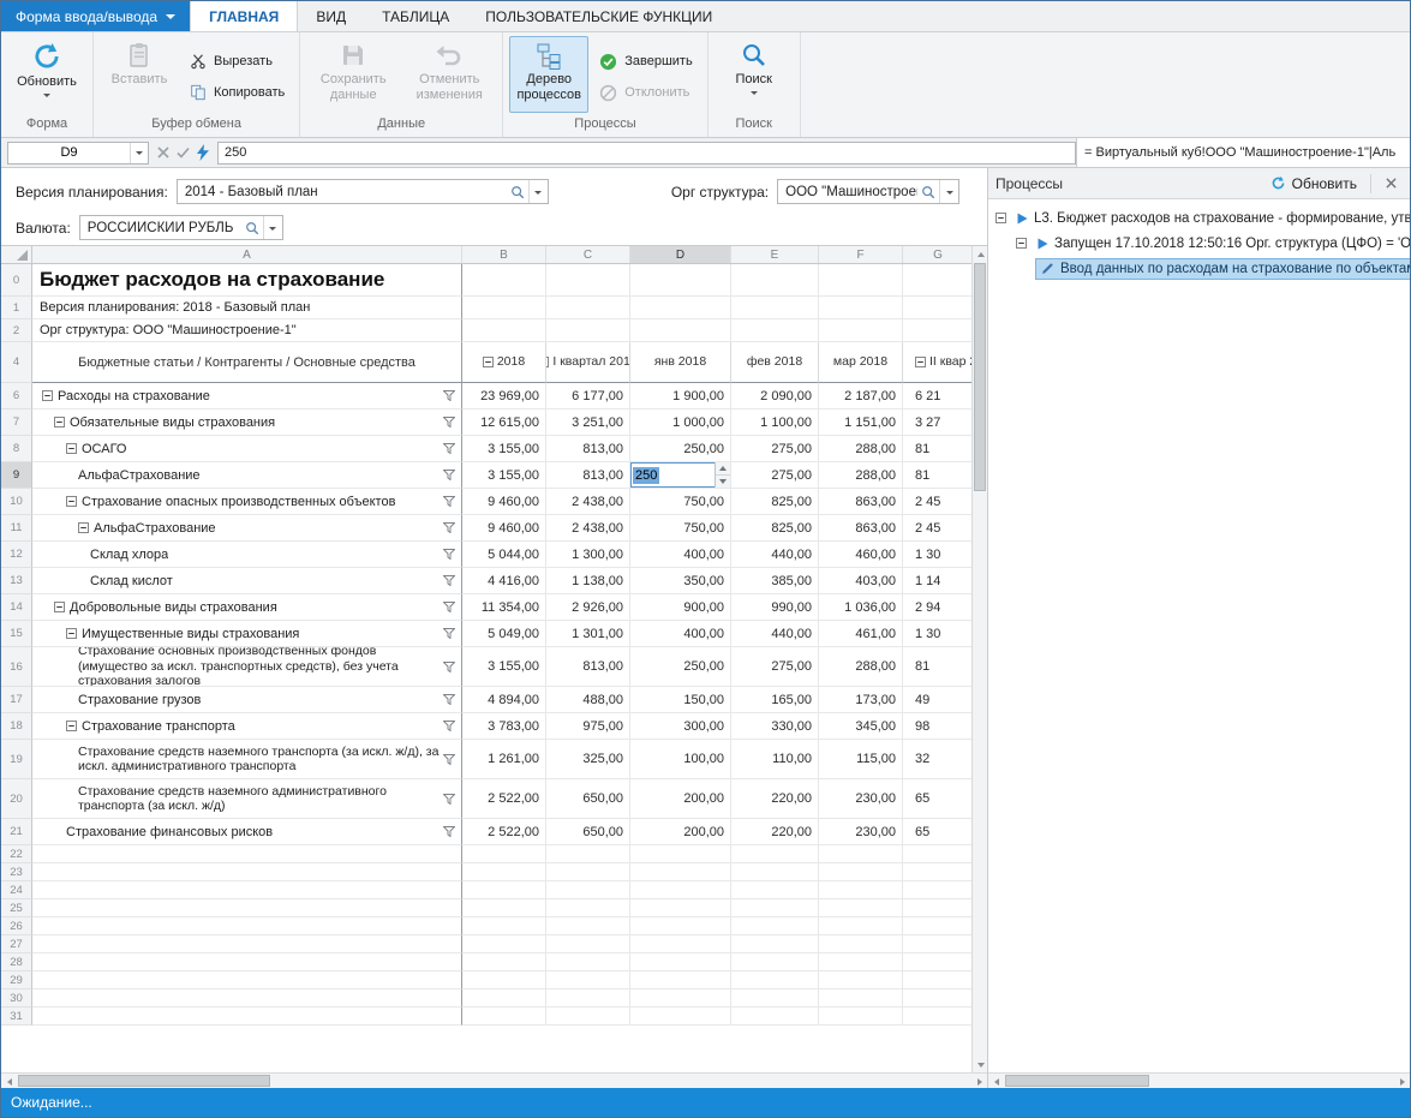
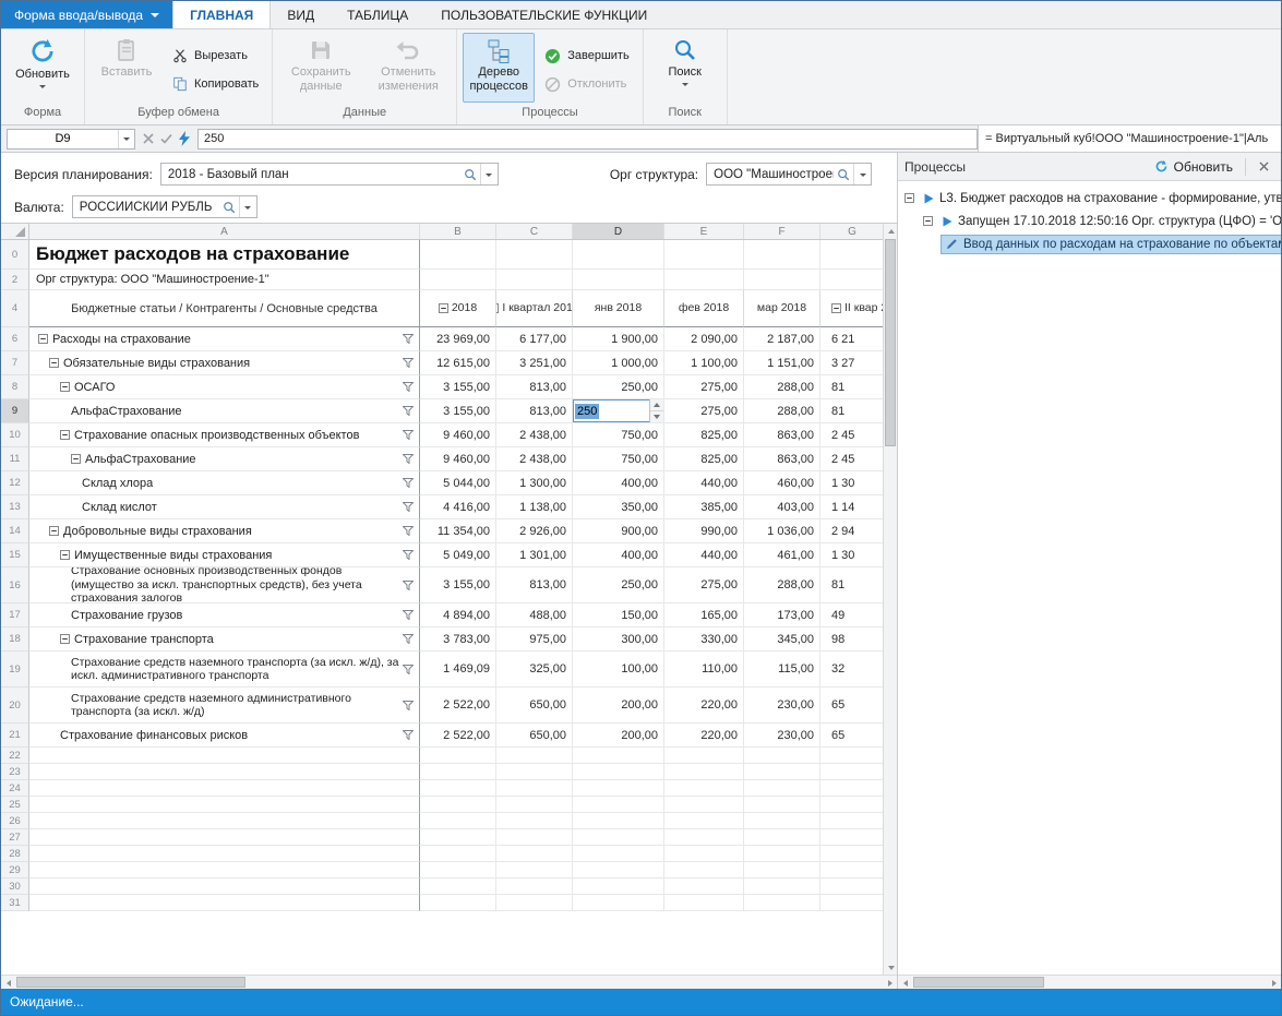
  Форма ввода/вывода
  ГЛАВНАЯ
  ВИД
  ТАБЛИЦА
  ПОЛЬЗОВАТЕЛЬСКИЕ ФУНКЦИИ
  Обновить
  Форма
  Вставить
  Вырезать
  Копировать
  Буфер обмена
  Сохранить данные
  Отменить изменения
  Данные
  Дерево процессов
  Завершить
  Отклонить
  Процессы
  Поиск
  Поиск
  D9
  250
  = Виртуальный куб!ООО "Машиностроение-1"|Аль
  Версия планирования:
- 2014 - Базовый план
+ 2018 - Базовый план
  Орг структура:
  ООО "Машинострое
  Валюта:
  РОССИЙСКИЙ РУБЛЬ
  A
  B
  C
  D
  E
  F
  G
  0
  Бюджет расходов на страхование
- 1
- Версия планирования: 2018 - Базовый план
  2
  Орг структура: ООО "Машиностроение-1"
  4
  Бюджетные статьи / Контрагенты / Основные средства
  2018
  I квартал 201
  янв 2018
  фев 2018
  мар 2018
  6
  Расходы на страхование
  23 969,00
  6 177,00
  1 900,00
  2 090,00
  2 187,00
  6 21
  7
  Обязательные виды страхования
  12 615,00
  3 251,00
  1 000,00
  1 100,00
  1 151,00
  3 27
  8
  ОСАГО
  3 155,00
  813,00
  250,00
  275,00
  288,00
  81
  9
  АльфаСтрахование
  3 155,00
  813,00
  250
  275,00
  288,00
  81
  10
  Страхование опасных производственных объектов
  9 460,00
  2 438,00
  750,00
  825,00
  863,00
  2 45
  11
  АльфаСтрахование
  9 460,00
  2 438,00
  750,00
  825,00
  863,00
  2 45
  12
  Склад хлора
  5 044,00
  1 300,00
  400,00
  440,00
  460,00
  1 30
  13
  Склад кислот
  4 416,00
  1 138,00
  350,00
  385,00
  403,00
  1 14
  14
  Добровольные виды страхования
  11 354,00
  2 926,00
  900,00
  990,00
  1 036,00
  2 94
  15
  Имущественные виды страхования
  5 049,00
  1 301,00
  400,00
  440,00
  461,00
  1 30
  16
  Страхование основных производственных фондов (имущество за искл. транспортных средств), без учета страхования залогов
  3 155,00
  813,00
  250,00
  275,00
  288,00
  81
  17
  Страхование грузов
  4 894,00
  488,00
  150,00
  165,00
  173,00
  49
  18
  Страхование транспорта
  3 783,00
  975,00
  300,00
  330,00
  345,00
  98
  19
  Страхование средств наземного транспорта (за искл. ж/д), за искл. административного транспорта
- 1 261,00
+ 1 469,09
  325,00
  100,00
  110,00
  115,00
  32
  20
  Страхование средств наземного административного транспорта (за искл. ж/д)
  2 522,00
  650,00
  200,00
  220,00
  230,00
  65
  21
  Страхование финансовых рисков
  2 522,00
  650,00
  200,00
  220,00
  230,00
  65
  22
  23
  24
  25
  26
  27
  28
  29
  30
  31
  Процессы
  Обновить
  L3. Бюджет расходов на страхование - формирование, утв
  Запущен 17.10.2018 12:50:16 Орг. структура (ЦФО) = 'О
  Ввод данных по расходам на страхование по объекта
  Ожидание...
